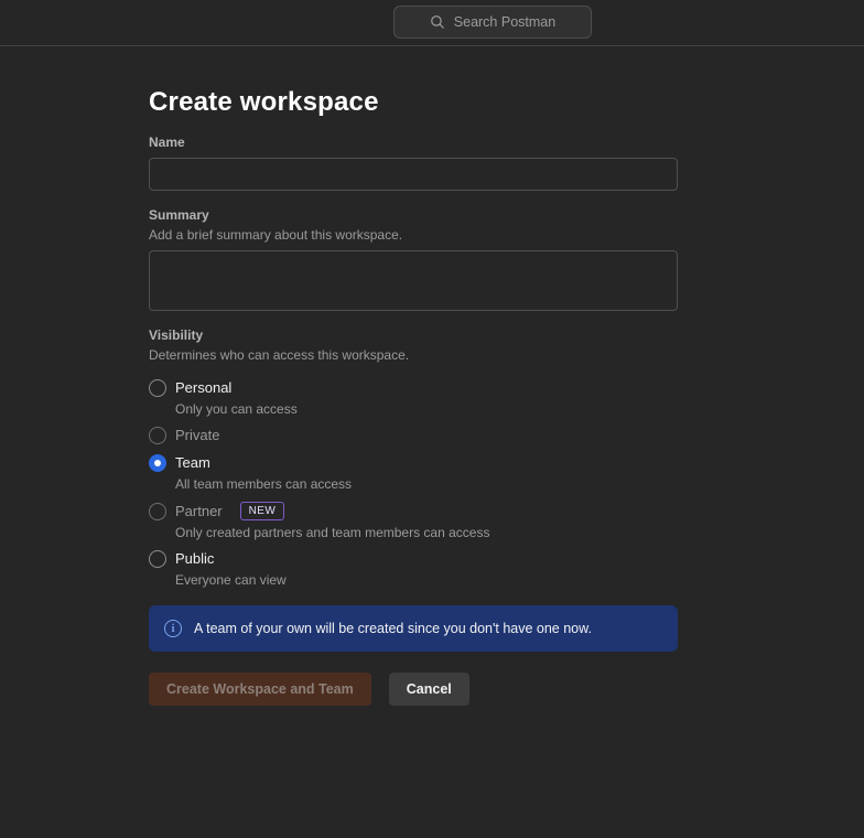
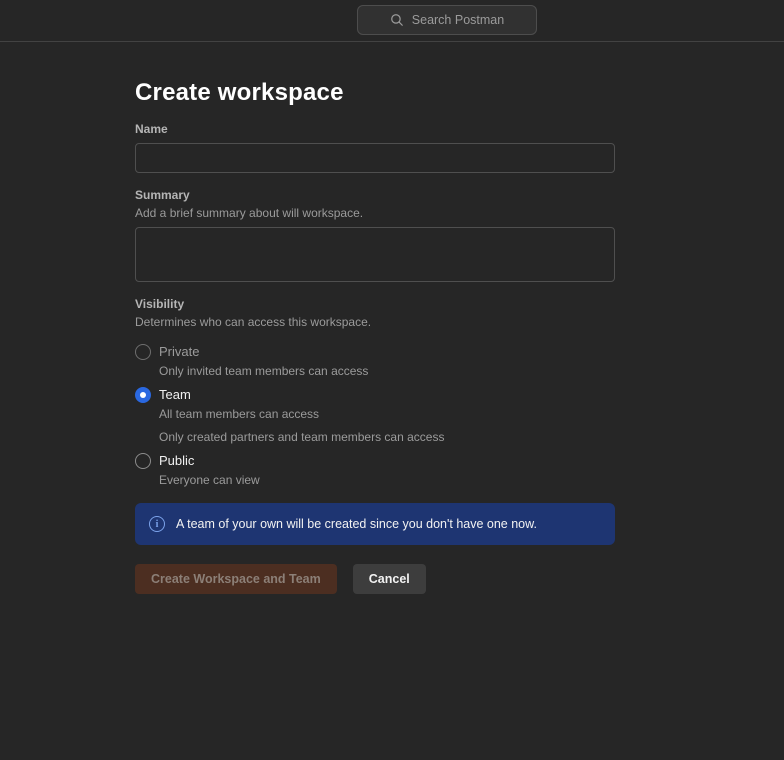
  Search Postman
  Create workspace
  Name
  Summary
- Add a brief summary about this workspace.
+ Add a brief summary about will workspace.
  Visibility
  Determines who can access this workspace.
- Personal
- Only you can access
  Private
+ Only invited team members can access
  Team
  All team members can access
- Partner
- NEW
  Only created partners and team members can access
  Public
  Everyone can view
  i
  A team of your own will be created since you don't have one now.
  Create Workspace and Team
  Cancel
